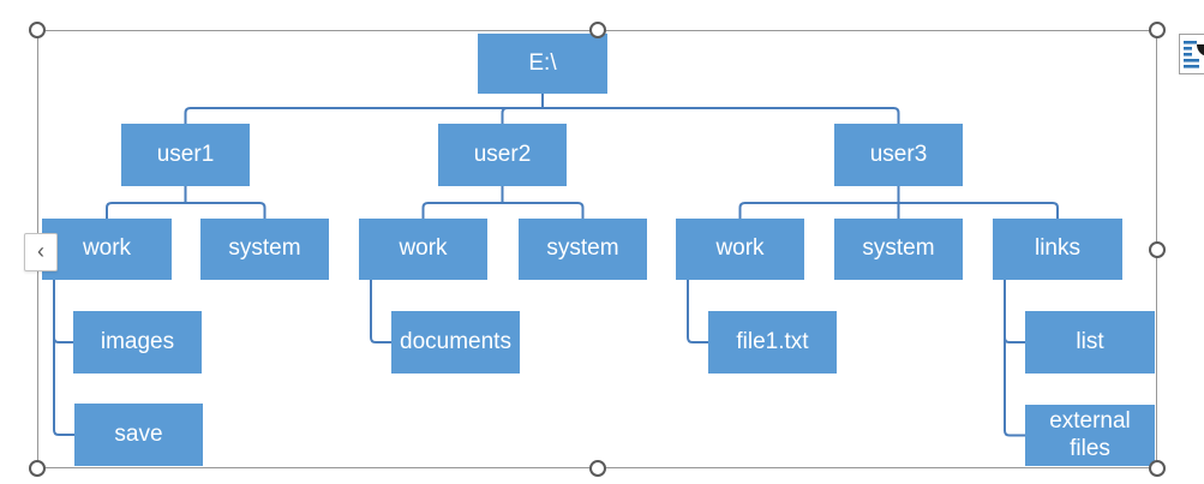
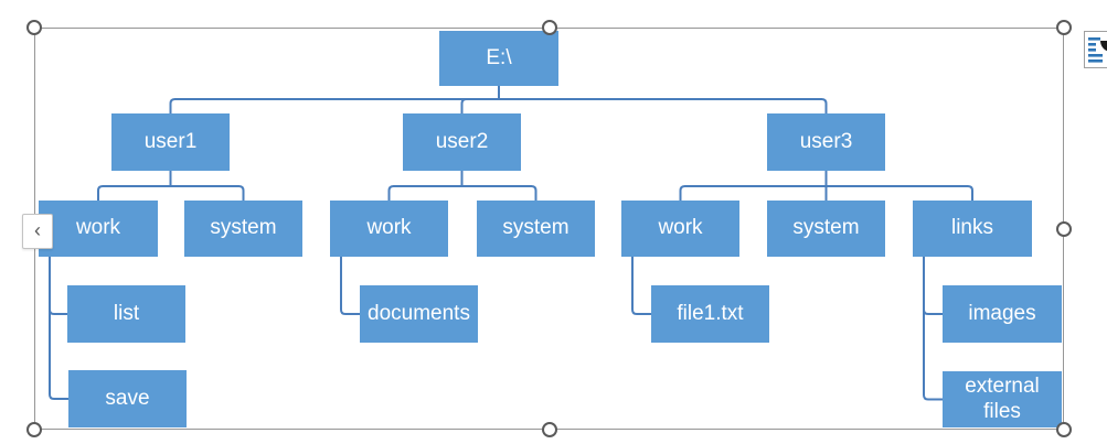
  E:\
  user1
  user2
  user3
  work
  system
  work
  system
  work
  system
  links
- images
+ list
  save
  documents
  file1.txt
- list
+ images
  external files
  ‹
